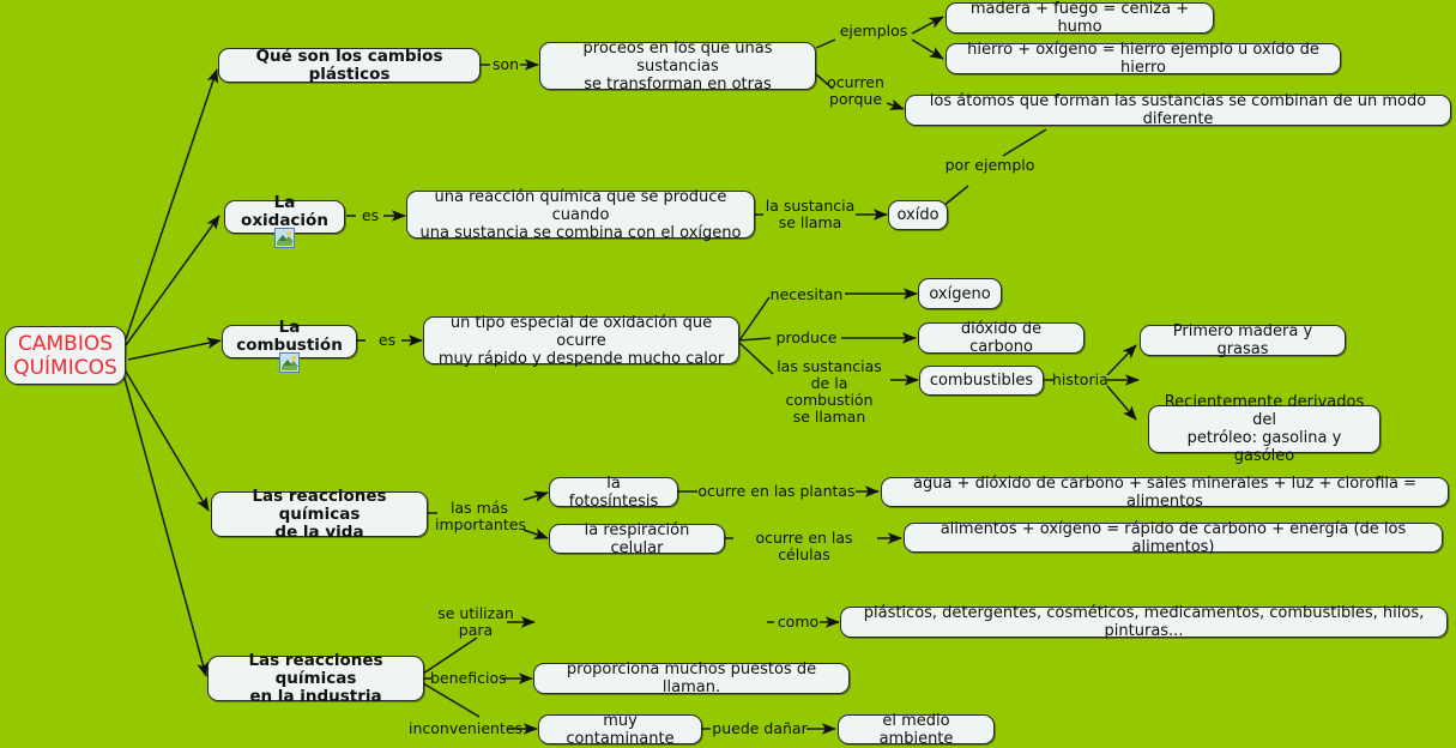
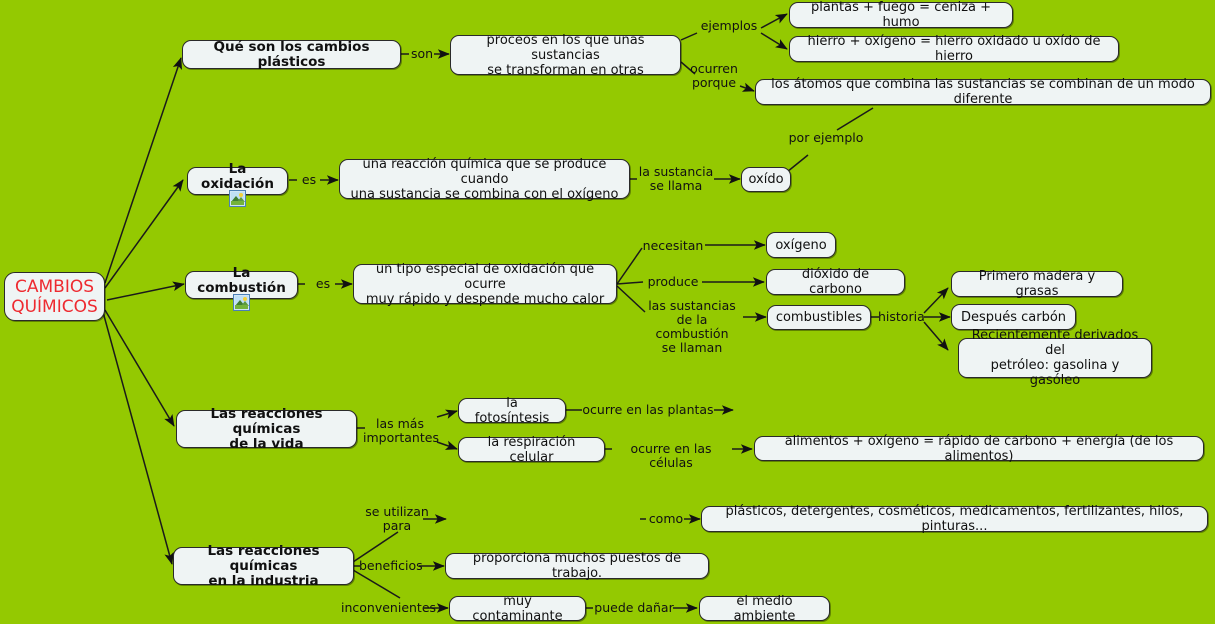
  CAMBIOS
  QUÍMICOS
  Qué son los cambios plásticos
  proceos en los que unas sustancias
  se transforman en otras
- madera + fuego = ceniza + humo
+ plantas + fuego = ceniza + humo
- hierro + oxígeno = hierro ejemplo u oxído de hierro
+ hierro + oxígeno = hierro oxidado u oxído de hierro
- los átomos que forman las sustancias se combinan de un modo diferente
+ los átomos que combina las sustancias se combinan de un modo diferente
  La oxidación
  una reacción química que se produce cuando
  una sustancia se combina con el oxígeno
  oxído
  La combustión
  un tipo especial de oxidación que ocurre
  muy rápido y despende mucho calor
  oxígeno
  dióxido de carbono
  combustibles
  Primero madera y grasas
+ Después carbón
  Recientemente derivados del
  petróleo: gasolina y gasóleo
  Las reacciones químicas
  de la vida
  la fotosíntesis
  la respiración celular
- agua + dióxido de carbono + sales minerales + luz + clorofila = alimentos
  alimentos + oxígeno = rápido de carbono + energía (de los alimentos)
  Las reacciones químicas
  en la industria
- plásticos, detergentes, cosméticos, medicamentos, combustibles, hilos, pinturas...
+ plásticos, detergentes, cosméticos, medicamentos, fertilizantes, hilos, pinturas...
- proporciona muchos puestos de llaman.
+ proporciona muchos puestos de trabajo.
  muy contaminante
  el medio ambiente
  son
  ejemplos
  ocurren
  porque
  por ejemplo
  es
  la sustancia
  se llama
  es
  necesitan
  produce
  las sustancias
  de la combustión
  se llaman
  historia
  las más
  importantes
  ocurre en las plantas
  ocurre en las células
  se utilizan
  para
  como
  beneficios
  inconvenientes
  puede dañar
